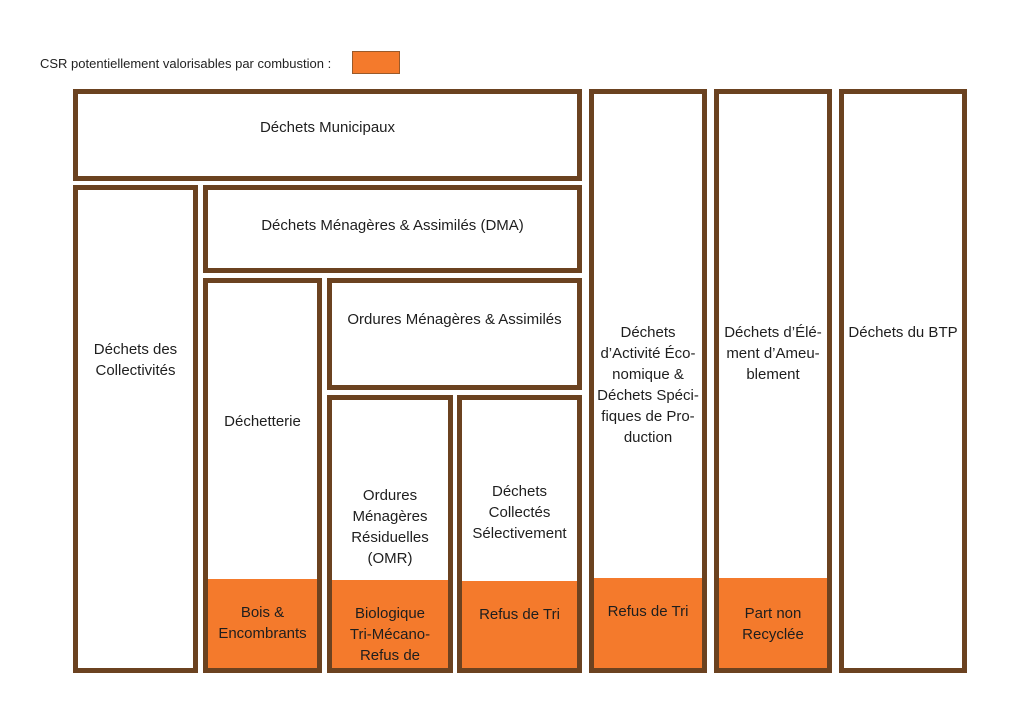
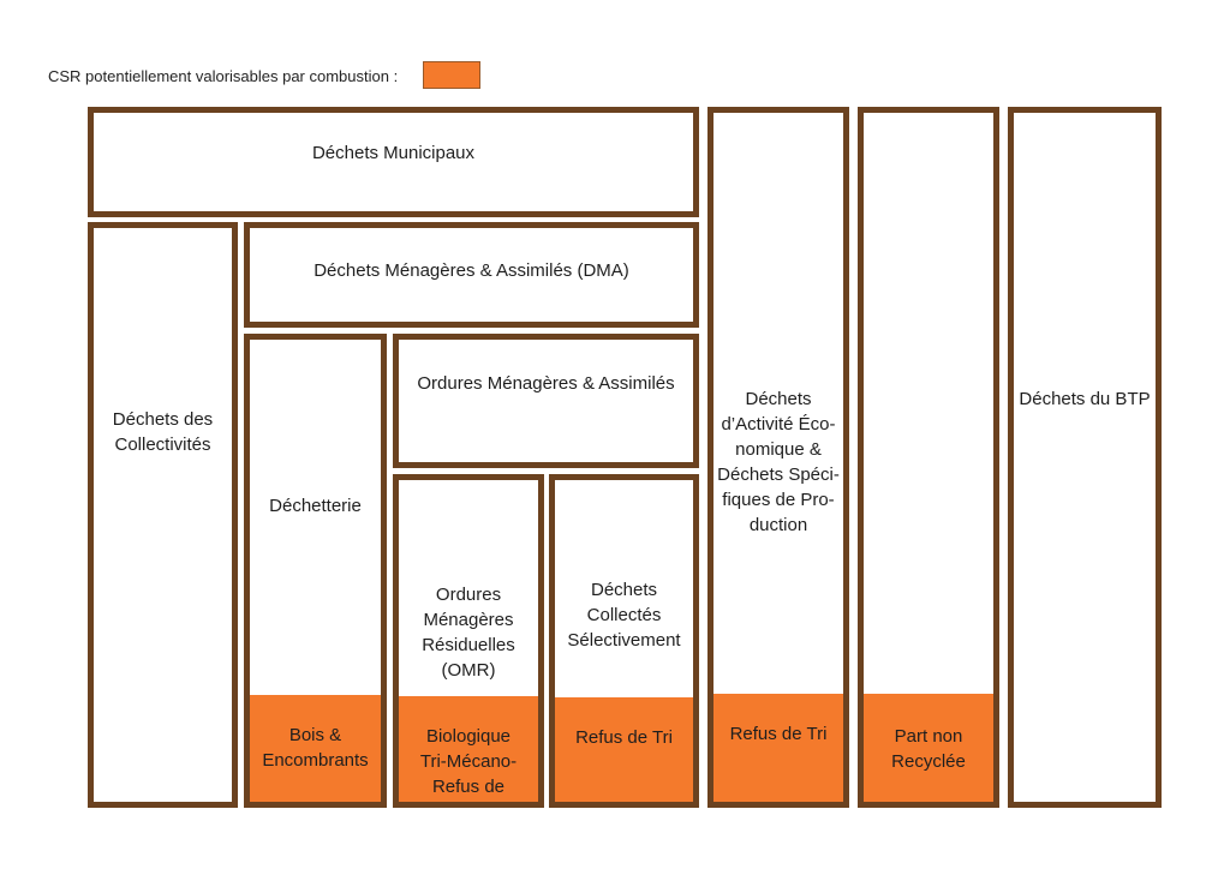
  CSR potentiellement valorisables par combustion :
  Déchets Municipaux
  Déchets des
  Collectivités
  Déchets Ménagères & Assimilés (DMA)
  Déchetterie
  Bois &
  Encombrants
  Ordures Ménagères & Assimilés
  Ordures
  Ménagères
  Résiduelles
  (OMR)
  Biologique
  Tri-Mécano-
  Refus de
  Déchets
  Collectés
  Sélectivement
  Refus de Tri
  Déchets
  d’Activité Éco-
  nomique &
  Déchets Spéci-
  fiques de Pro-
  duction
  Refus de Tri
- Déchets d’Élé-
- ment d’Ameu-
- blement
  Part non
  Recyclée
  Déchets du BTP
